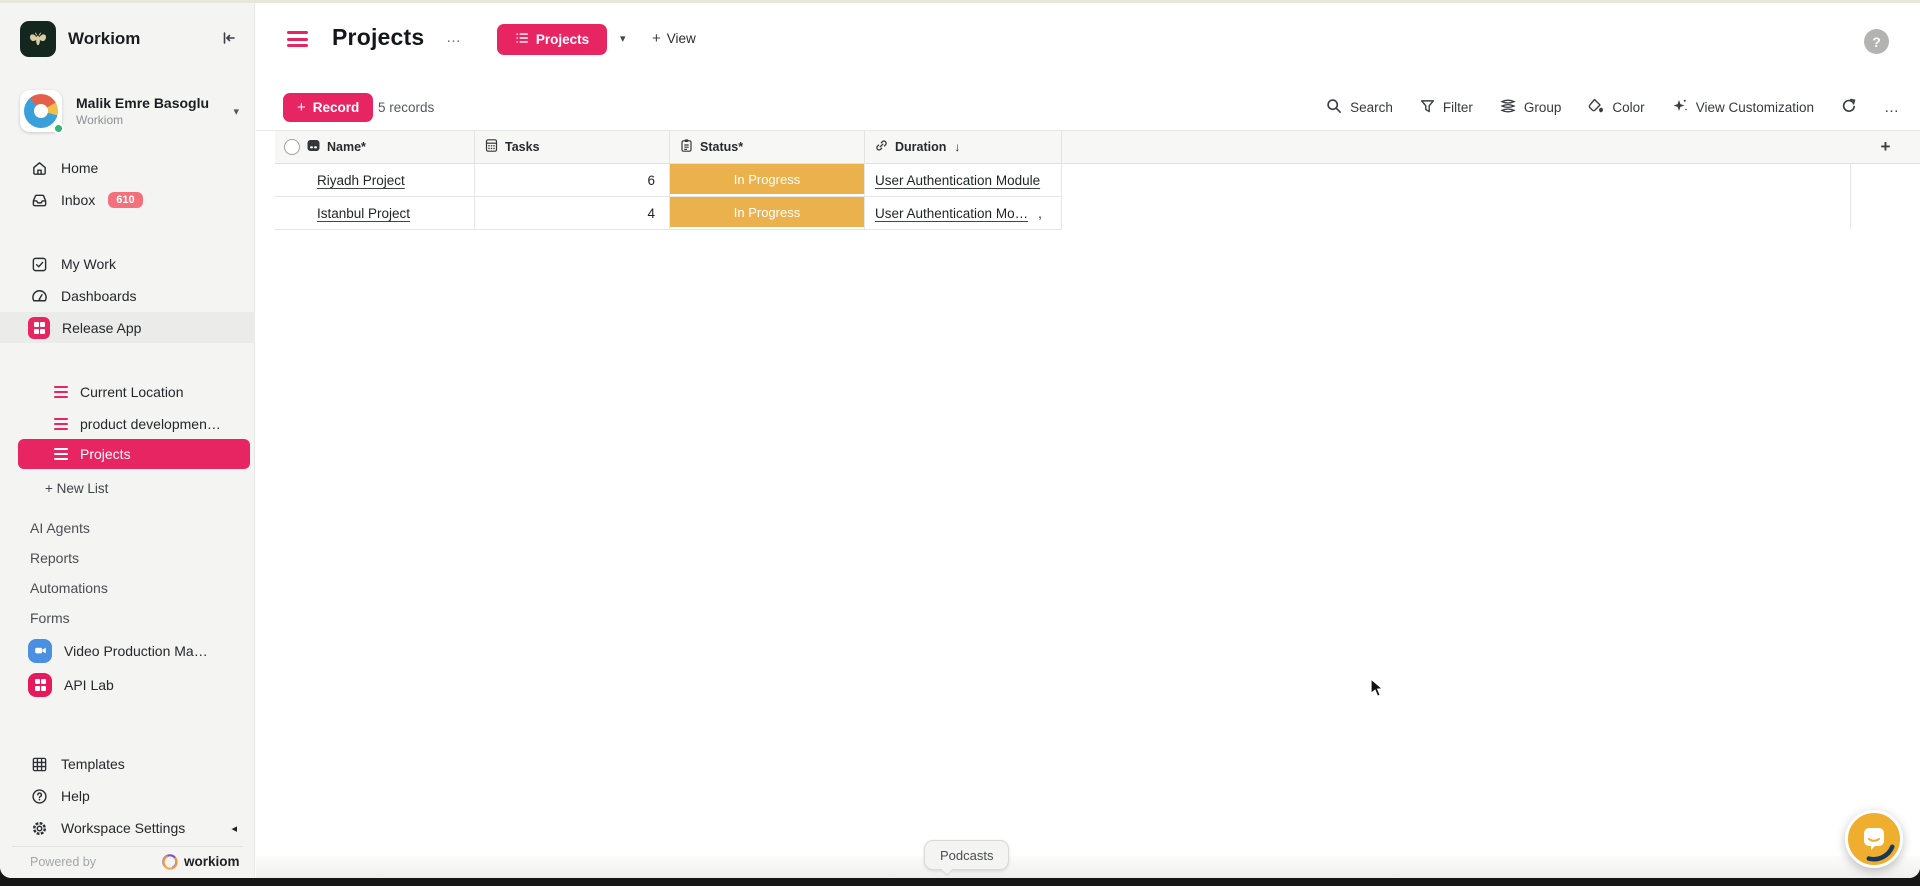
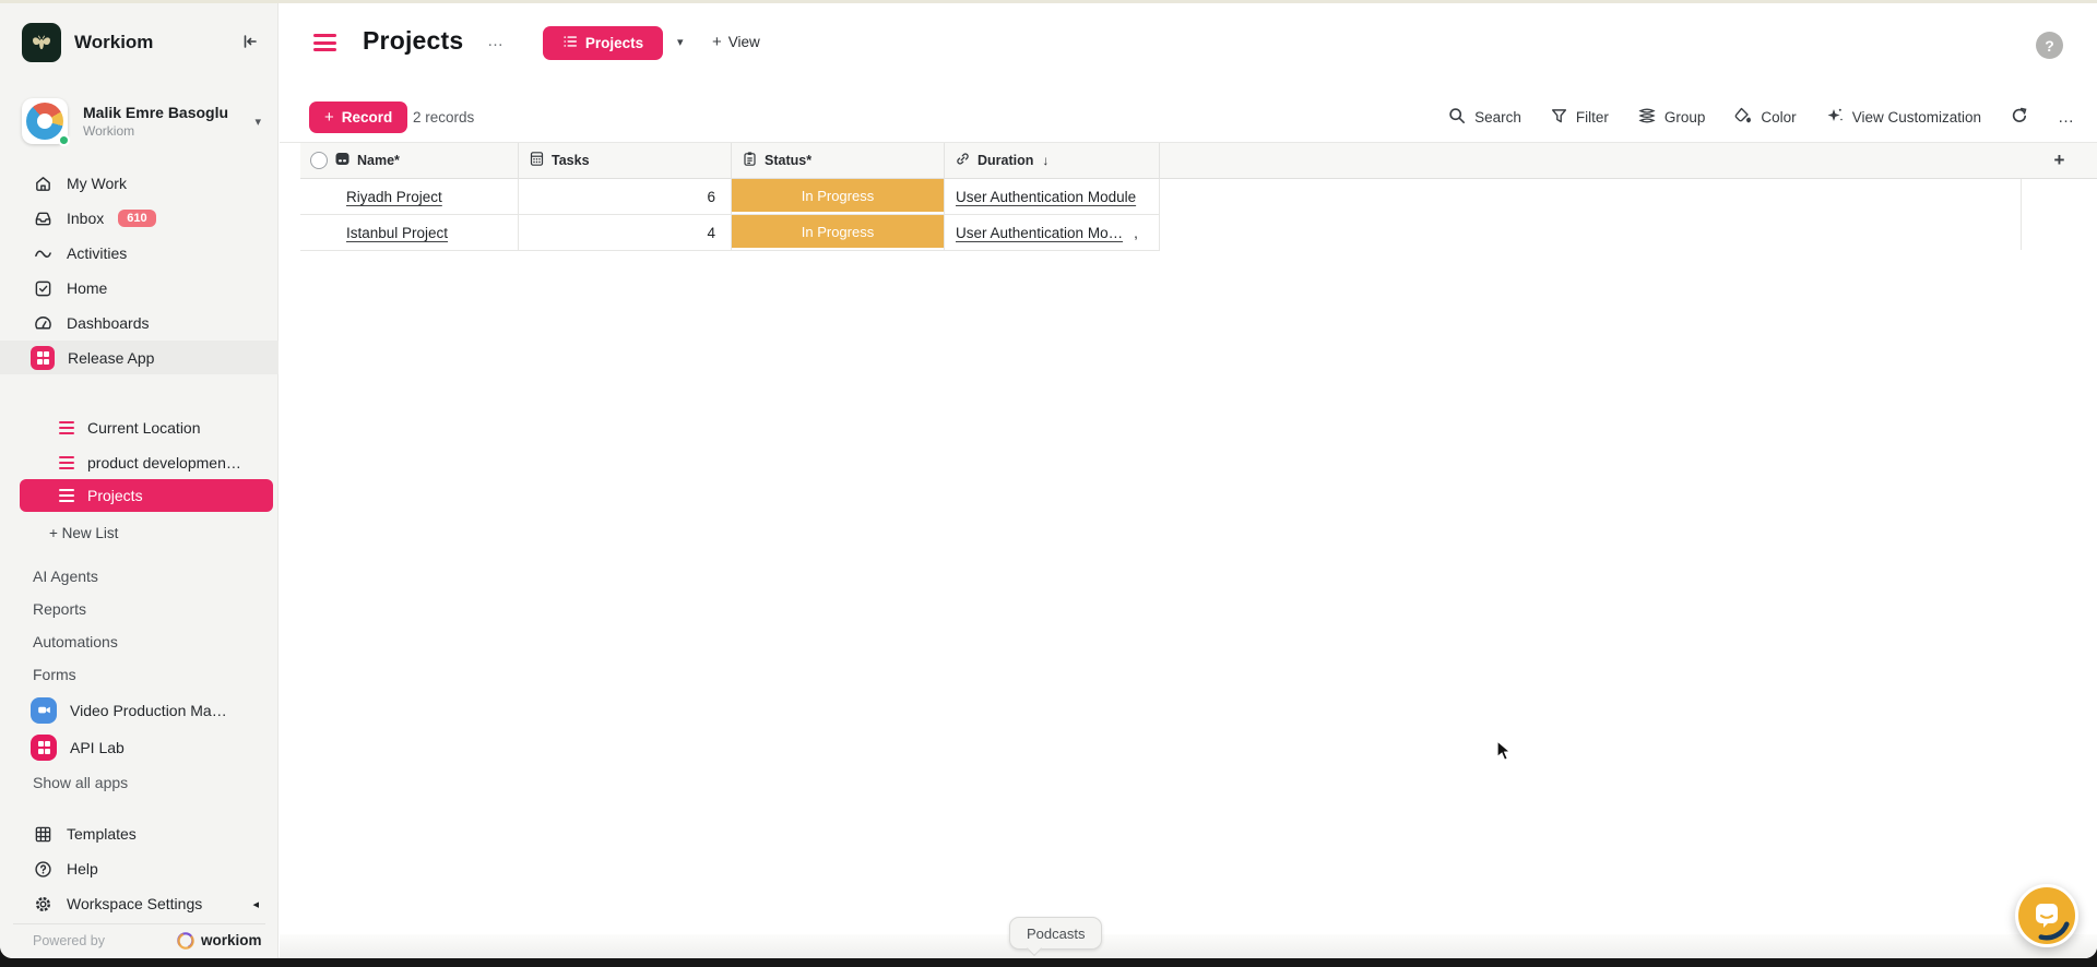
  Workiom
  Malik Emre Basoglu
  Workiom
  ▾
- Home
+ My Work
  Inbox
  610
+ Activities
- My Work
+ Home
  Dashboards
  Release App
  Current Location
  product developmen…
  Projects
  + New List
  AI Agents
  Reports
  Automations
  Forms
  Video Production Ma…
  API Lab
+ Show all apps
  Templates
  Help
  Workspace Settings
  ◂
  Powered by
  workiom
  Projects
  …
  Projects
  ▾
  +
  View
  ?
  +
  Record
- 5 records
+ 2 records
  Search
  Filter
  Group
  Color
  View Customization
  …
  Name*
  Tasks
  Status*
  Duration
  ↓
  +
  Riyadh Project
  6
  In Progress
  User Authentication Module
  Istanbul Project
  4
  In Progress
  User Authentication Mo…
  ,
  Podcasts
